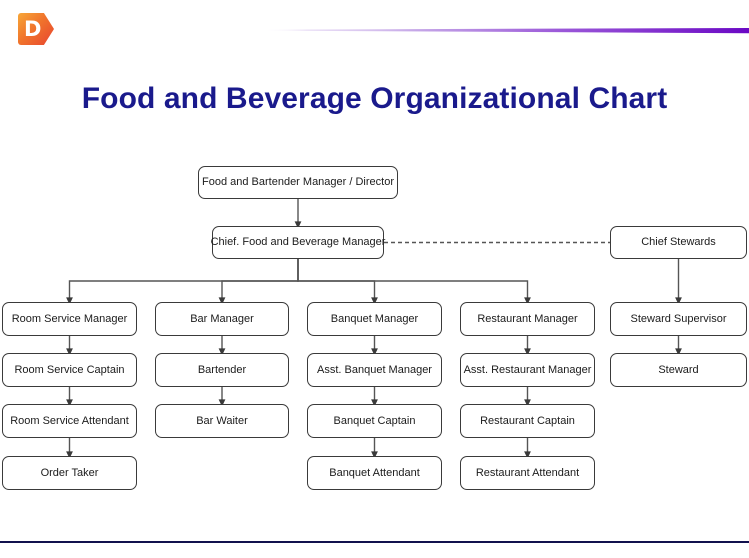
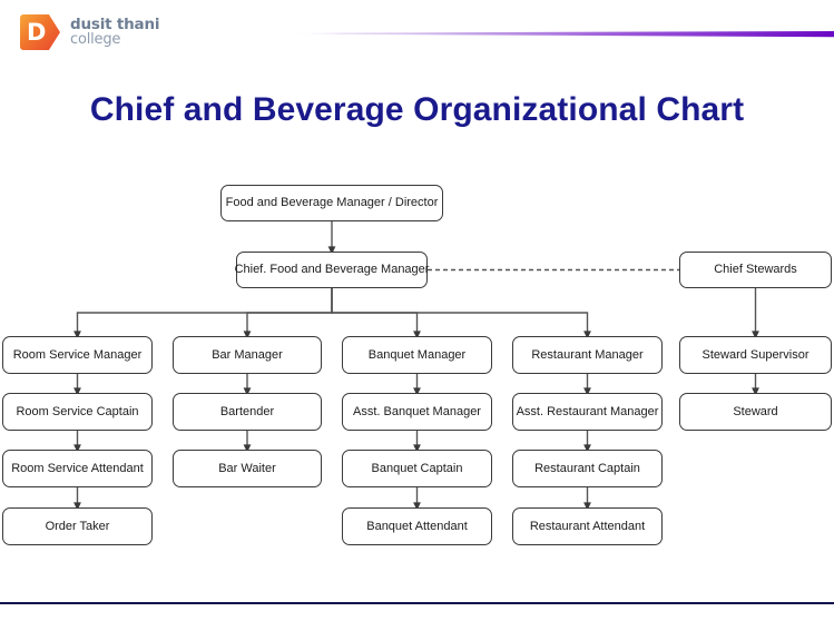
  D
+ dusit thani
+ college
- Food and Beverage Organizational Chart
+ Chief and Beverage Organizational Chart
- Food and Bartender Manager / Director
+ Food and Beverage Manager / Director
  Chief. Food and Beverage Manager
  Chief Stewards
  Room Service Manager
  Room Service Captain
  Room Service Attendant
  Order Taker
  Bar Manager
  Bartender
  Bar Waiter
  Banquet Manager
  Asst. Banquet Manager
  Banquet Captain
  Banquet Attendant
  Restaurant Manager
  Asst. Restaurant Manager
  Restaurant Captain
  Restaurant Attendant
  Steward Supervisor
  Steward
